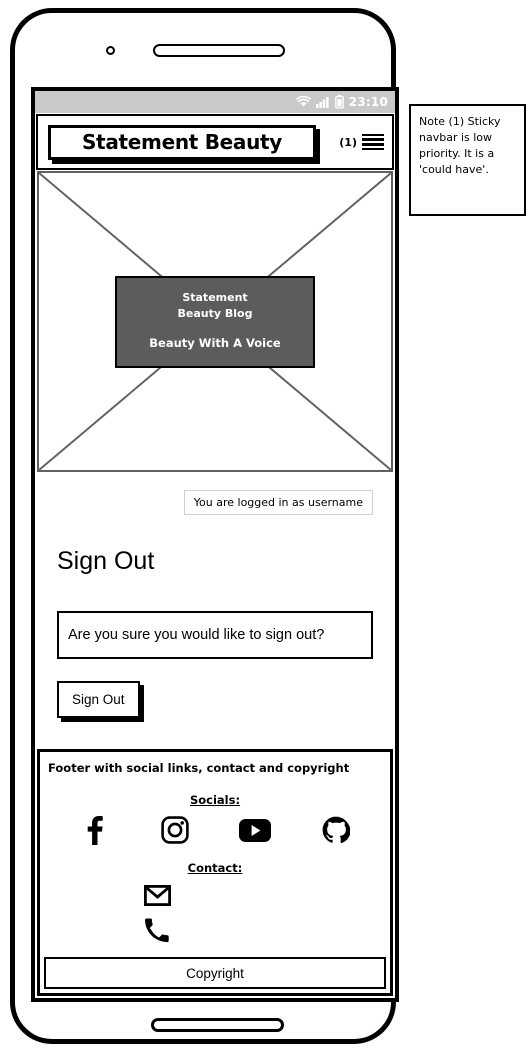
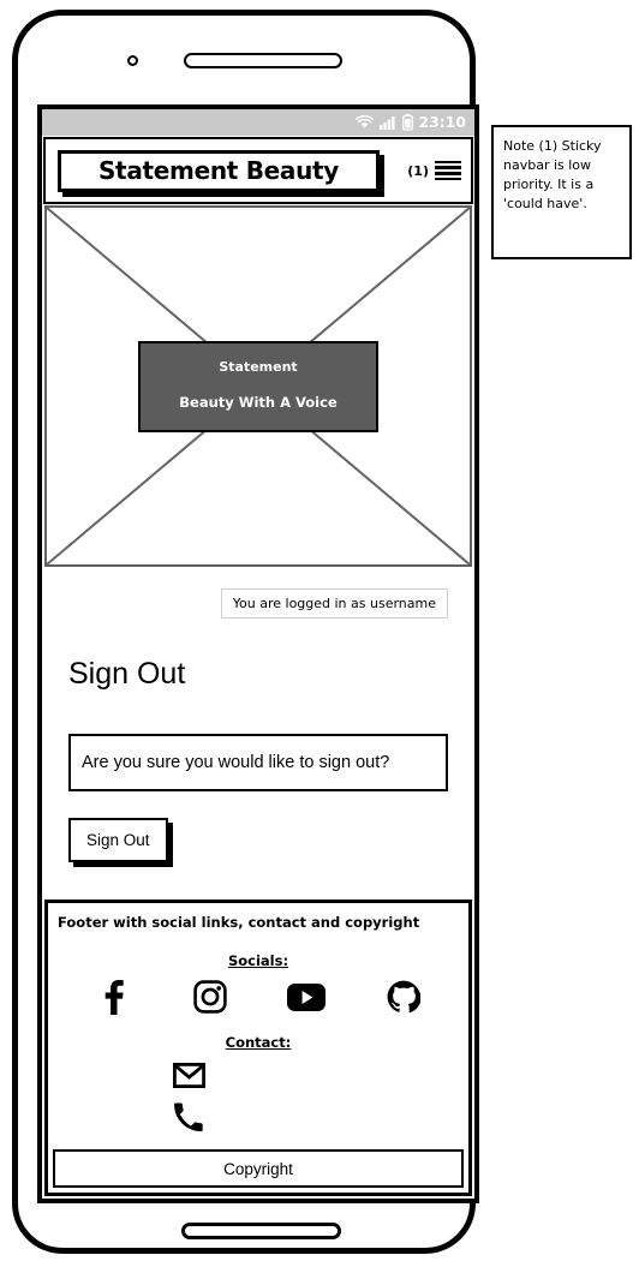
  23:10
  Statement Beauty
  (1)
  Statement
- Beauty Blog
  Beauty With A Voice
  You are logged in as username
  Sign Out
  Are you sure you would like to sign out?
  Sign Out
  Footer with social links, contact and copyright
  Socials:
  Contact:
  Copyright
  Note (1) Sticky navbar is low priority. It is a 'could have'.
